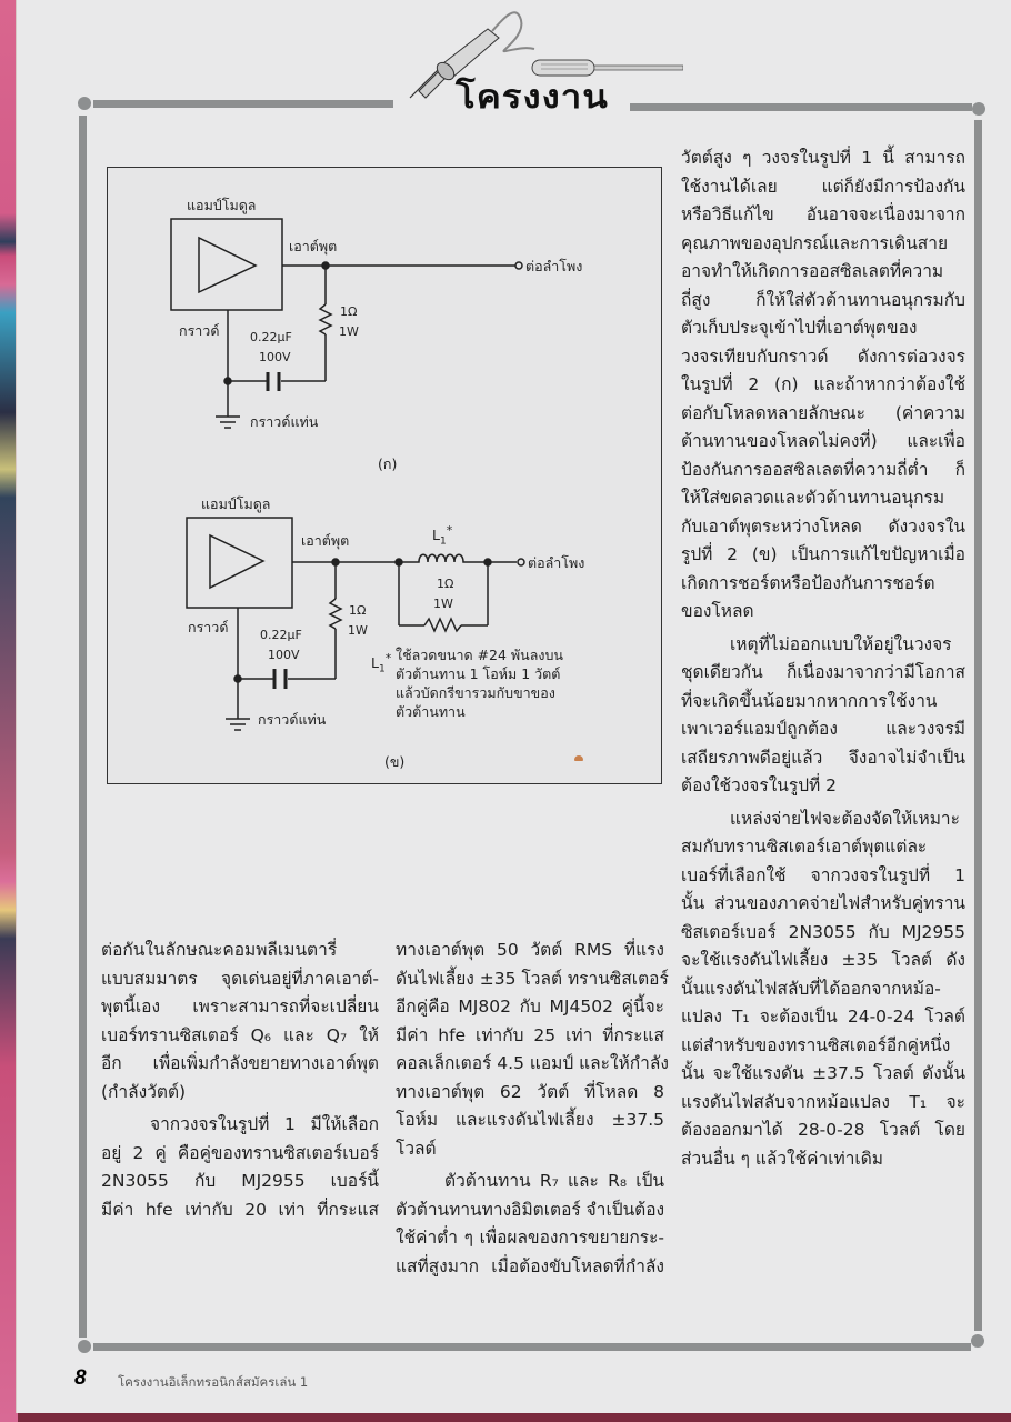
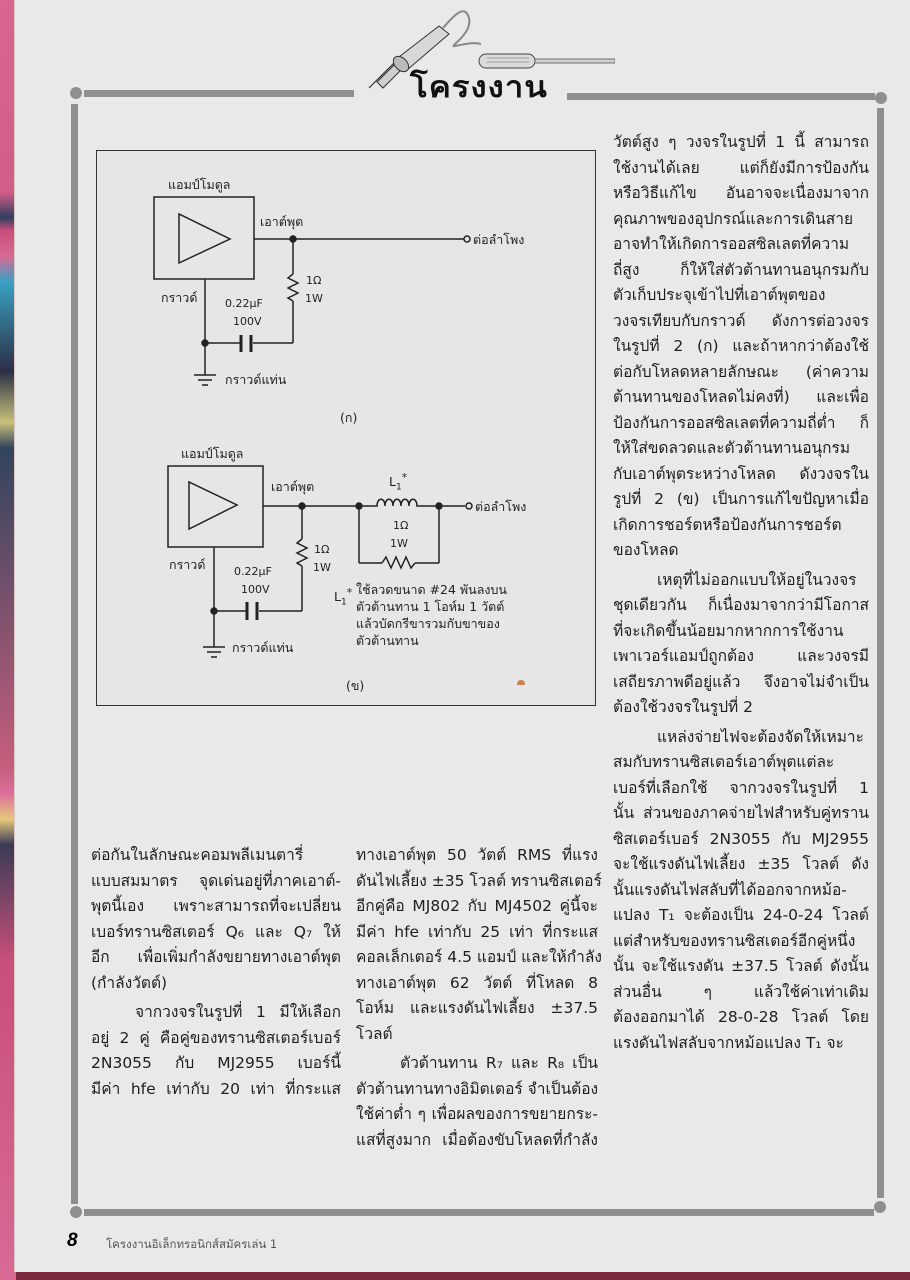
  โครงงาน
  แอมป์โมดูล
  เอาต์พุต
  ต่อลำโพง
  กราวด์
  1Ω
  1W
  0.22µF
  100V
  กราวด์แท่น
  (ก)
  แอมป์โมดูล
  เอาต์พุต
  L1*
  ต่อลำโพง
  1Ω
  1W
  กราวด์
  1Ω
  1W
  0.22µF
  100V
  กราวด์แท่น
  L1*
  ใช้ลวดขนาด #24 พันลงบน
  ตัวต้านทาน 1 โอห์ม 1 วัตต์
  แล้วบัดกรีขารวมกับขาของ
  ตัวต้านทาน
  (ข)
  วัตต์สูง ๆ วงจรในรูปที่ 1 นี้ สามารถ
  ใช้งานได้เลย แต่ก็ยังมีการป้องกัน
  หรือวิธีแก้ไข อันอาจจะเนื่องมาจาก
  คุณภาพของอุปกรณ์และการเดินสาย
  อาจทำให้เกิดการออสซิลเลตที่ความ
  ถี่สูง ก็ให้ใส่ตัวต้านทานอนุกรมกับ
  ตัวเก็บประจุเข้าไปที่เอาต์พุตของ
  วงจรเทียบกับกราวด์ ดังการต่อวงจร
  ในรูปที่ 2 (ก) และถ้าหากว่าต้องใช้
  ต่อกับโหลดหลายลักษณะ (ค่าความ
  ต้านทานของโหลดไม่คงที่) และเพื่อ
  ป้องกันการออสซิลเลตที่ความถี่ต่ำ ก็
  ให้ใส่ขดลวดและตัวต้านทานอนุกรม
  กับเอาต์พุตระหว่างโหลด ดังวงจรใน
  รูปที่ 2 (ข) เป็นการแก้ไขปัญหาเมื่อ
  เกิดการชอร์ตหรือป้องกันการชอร์ต
  ของโหลด
  เหตุที่ไม่ออกแบบให้อยู่ในวงจร
  ชุดเดียวกัน ก็เนื่องมาจากว่ามีโอกาส
  ที่จะเกิดขึ้นน้อยมากหากการใช้งาน
  เพาเวอร์แอมป์ถูกต้อง และวงจรมี
  เสถียรภาพดีอยู่แล้ว จึงอาจไม่จำเป็น
  ต้องใช้วงจรในรูปที่ 2
  แหล่งจ่ายไฟจะต้องจัดให้เหมาะ
  สมกับทรานซิสเตอร์เอาต์พุตแต่ละ
  เบอร์ที่เลือกใช้ จากวงจรในรูปที่ 1
  นั้น ส่วนของภาคจ่ายไฟสำหรับคู่ทราน
  ซิสเตอร์เบอร์ 2N3055 กับ MJ2955
  จะใช้แรงดันไฟเลี้ยง ±35 โวลต์ ดัง
  นั้นแรงดันไฟสลับที่ได้ออกจากหม้อ-
  แปลง T₁ จะต้องเป็น 24-0-24 โวลต์
  แต่สำหรับของทรานซิสเตอร์อีกคู่หนึ่ง
  นั้น จะใช้แรงดัน ±37.5 โวลต์ ดังนั้น
- แรงดันไฟสลับจากหม้อแปลง T₁ จะ
+ ส่วนอื่น ๆ แล้วใช้ค่าเท่าเดิม
  ต้องออกมาได้ 28-0-28 โวลต์ โดย
- ส่วนอื่น ๆ แล้วใช้ค่าเท่าเดิม
+ แรงดันไฟสลับจากหม้อแปลง T₁ จะ
  ต่อกันในลักษณะคอมพลีเมนตารี่
  แบบสมมาตร จุดเด่นอยู่ที่ภาคเอาต์-
  พุตนี้เอง เพราะสามารถที่จะเปลี่ยน
  เบอร์ทรานซิสเตอร์ Q₆ และ Q₇ ให้
  อีก เพื่อเพิ่มกำลังขยายทางเอาต์พุต
  (กำลังวัตต์)
  จากวงจรในรูปที่ 1 มีให้เลือก
  อยู่ 2 คู่ คือคู่ของทรานซิสเตอร์เบอร์
  2N3055 กับ MJ2955 เบอร์นี้
  มีค่า hfe เท่ากับ 20 เท่า ที่กระแส
  ทางเอาต์พุต 50 วัตต์ RMS ที่แรง
  ดันไฟเลี้ยง ±35 โวลต์ ทรานซิสเตอร์
  อีกคู่คือ MJ802 กับ MJ4502 คู่นี้จะ
  มีค่า hfe เท่ากับ 25 เท่า ที่กระแส
  คอลเล็กเตอร์ 4.5 แอมป์ และให้กำลัง
  ทางเอาต์พุต 62 วัตต์ ที่โหลด 8
  โอห์ม และแรงดันไฟเลี้ยง ±37.5
  โวลต์
  ตัวต้านทาน R₇ และ R₈ เป็น
  ตัวต้านทานทางอิมิตเตอร์ จำเป็นต้อง
  ใช้ค่าต่ำ ๆ เพื่อผลของการขยายกระ-
  แสที่สูงมาก เมื่อต้องขับโหลดที่กำลัง
  8
  โครงงานอิเล็กทรอนิกส์สมัครเล่น 1
